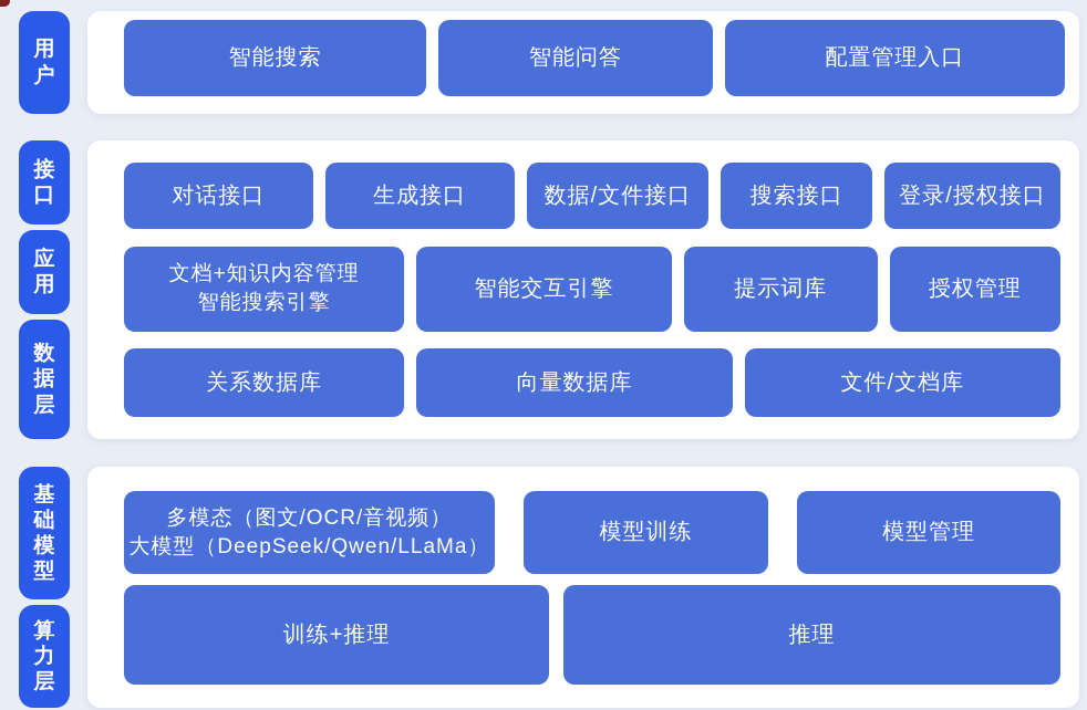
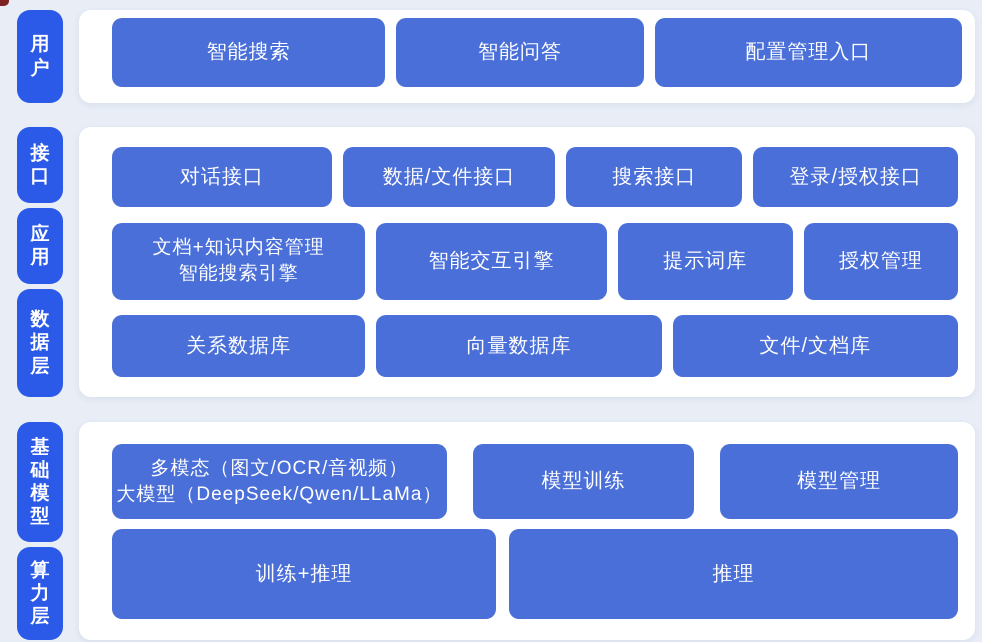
  用户
  智能搜索
  智能问答
  配置管理入口
  接口
  应用
  数据层
  对话接口
- 生成接口
  数据/文件接口
  搜索接口
  登录/授权接口
  文档+知识内容管理
  智能搜索引擎
  智能交互引擎
  提示词库
  授权管理
  关系数据库
  向量数据库
  文件/文档库
  基础模型
  算力层
  多模态（图文/OCR/音视频）
  大模型（DeepSeek/Qwen/LLaMa）
  模型训练
  模型管理
  训练+推理
  推理
